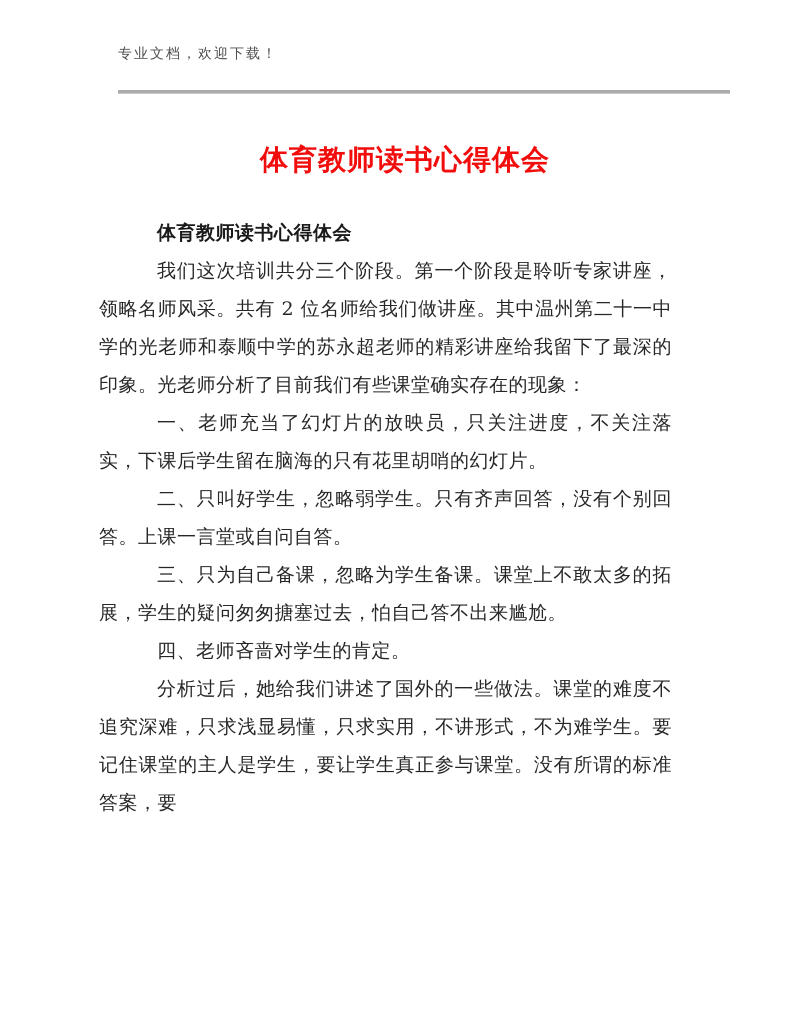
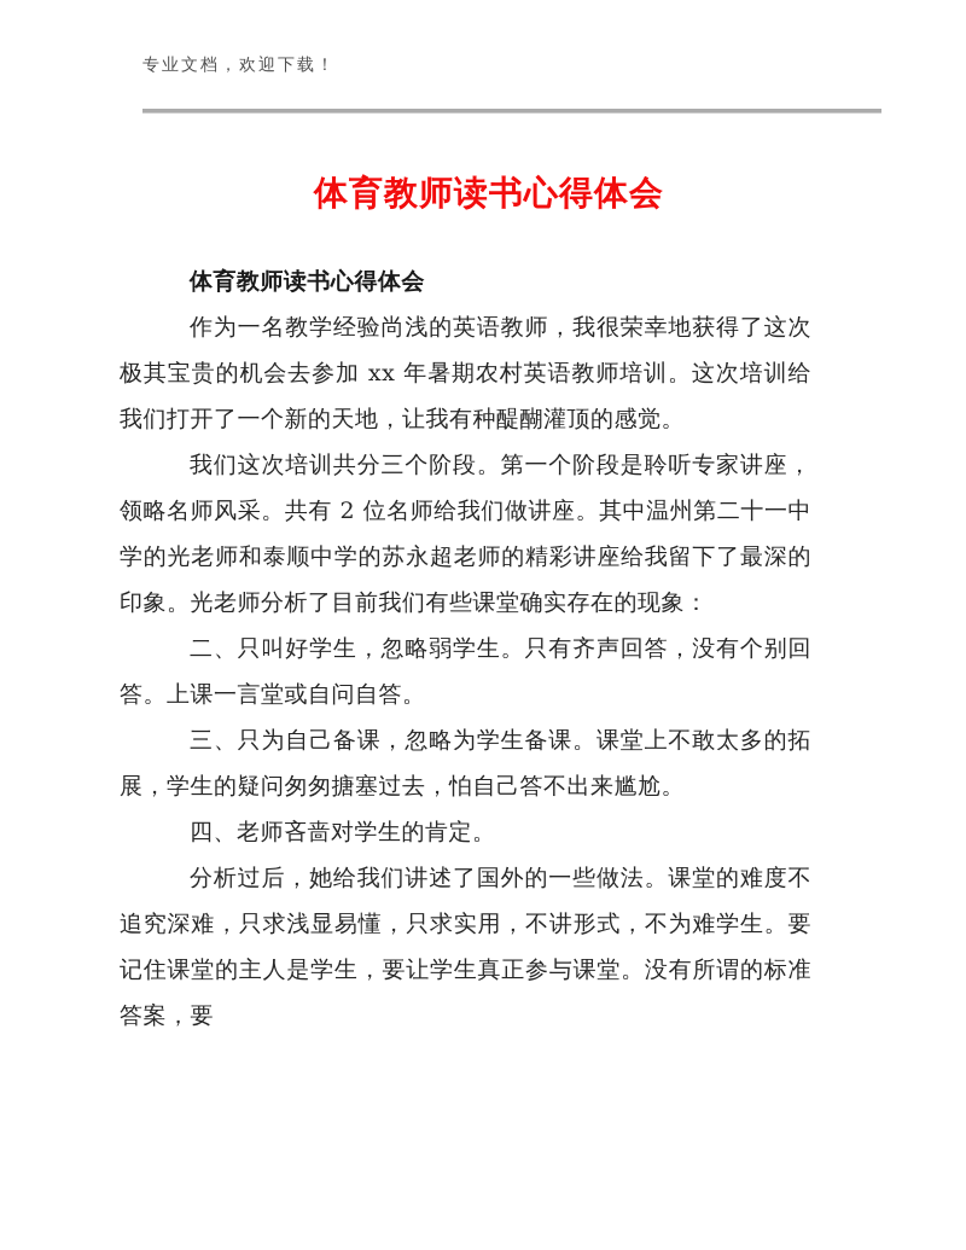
  专业文档，欢迎下载！
  体育教师读书心得体会
  体育教师读书心得体会
+ 作为一名教学经验尚浅的英语教师，我很荣幸地获得了这次极其宝贵的机会去参加 xx 年暑期农村英语教师培训。这次培训给我们打开了一个新的天地，让我有种醍醐灌顶的感觉。
  我们这次培训共分三个阶段。第一个阶段是聆听专家讲座，领略名师风采。共有 2 位名师给我们做讲座。其中温州第二十一中学的光老师和泰顺中学的苏永超老师的精彩讲座给我留下了最深的印象。光老师分析了目前我们有些课堂确实存在的现象：
- 一、老师充当了幻灯片的放映员，只关注进度，不关注落实，下课后学生留在脑海的只有花里胡哨的幻灯片。
  二、只叫好学生，忽略弱学生。只有齐声回答，没有个别回答。上课一言堂或自问自答。
  三、只为自己备课，忽略为学生备课。课堂上不敢太多的拓展，学生的疑问匆匆搪塞过去，怕自己答不出来尴尬。
  四、老师吝啬对学生的肯定。
  分析过后，她给我们讲述了国外的一些做法。课堂的难度不追究深难，只求浅显易懂，只求实用，不讲形式，不为难学生。要记住课堂的主人是学生，要让学生真正参与课堂。没有所谓的标准答案，要
